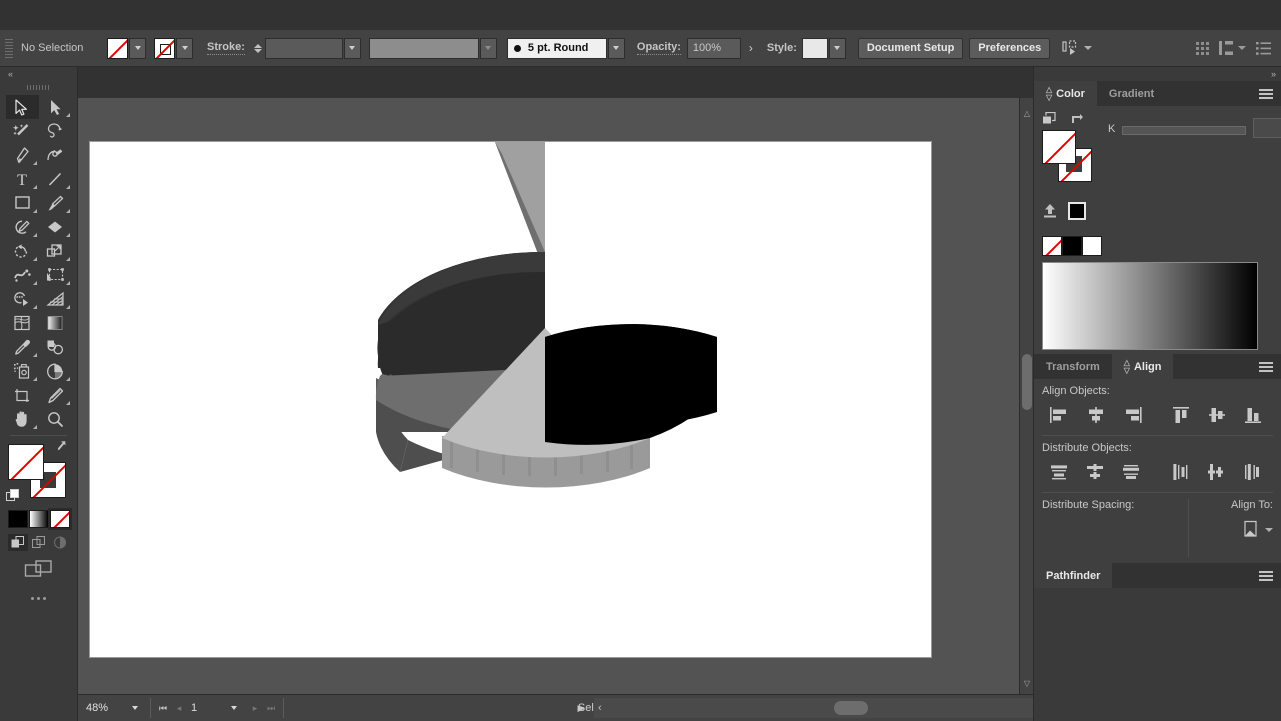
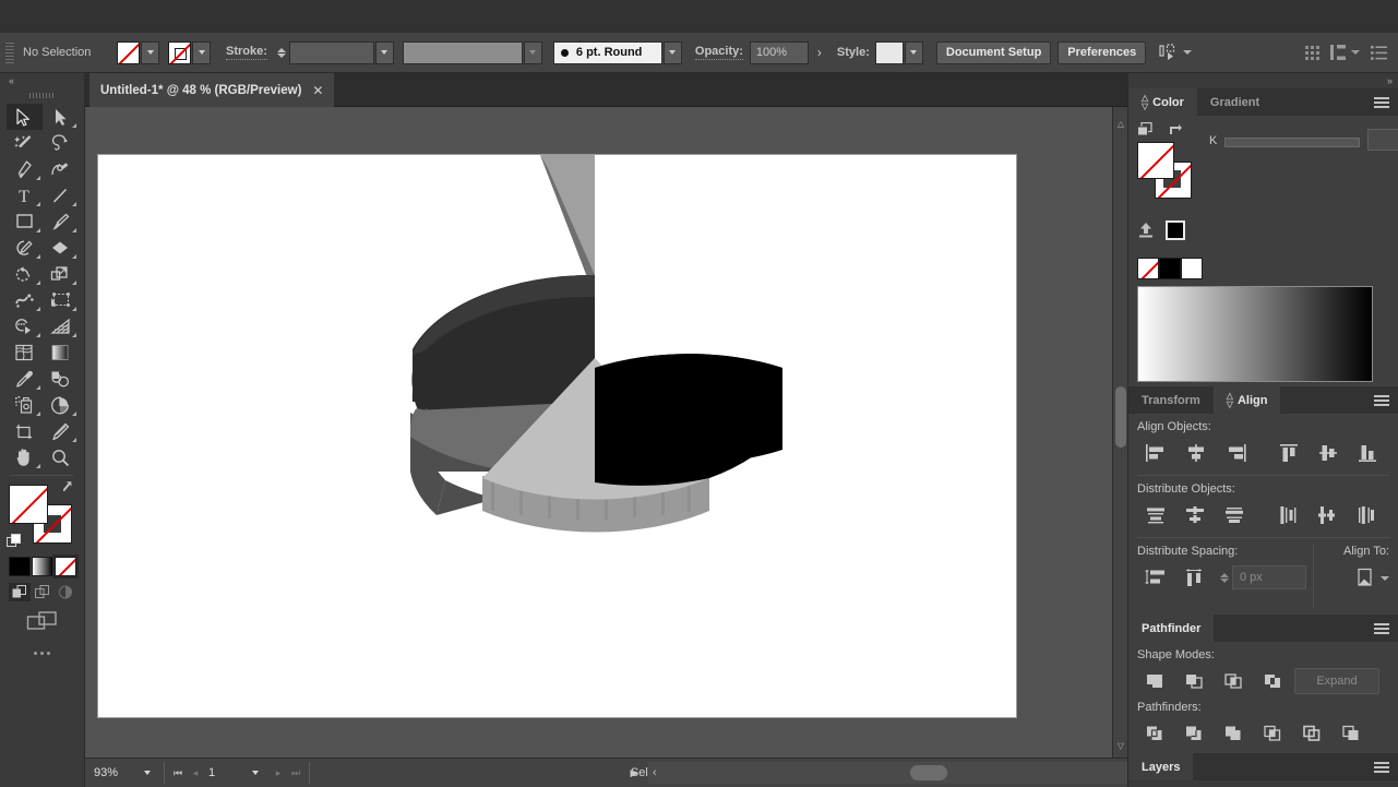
  No Selection
  Stroke:
- 5 pt. Round
+ 6 pt. Round
  Opacity:
  100%
  ›
  Style:
  Document Setup
  Preferences
  «
  T
+ Untitled-1* @ 48 % (RGB/Preview)
+ ✕
  △
  ▽
- 48%
+ 93%
  ⏮
  ◂
  1
  ▸
  ⏭
  ▶
  ‹
  »
  △
  ▽
  Color
  Gradient
  K
  Transform
  △
  ▽
  Align
  Align Objects:
  Distribute Objects:
  Distribute Spacing:
+ 0 px
  Align To:
  Pathfinder
+ Shape Modes:
+ Expand
+ Pathfinders:
+ Layers
